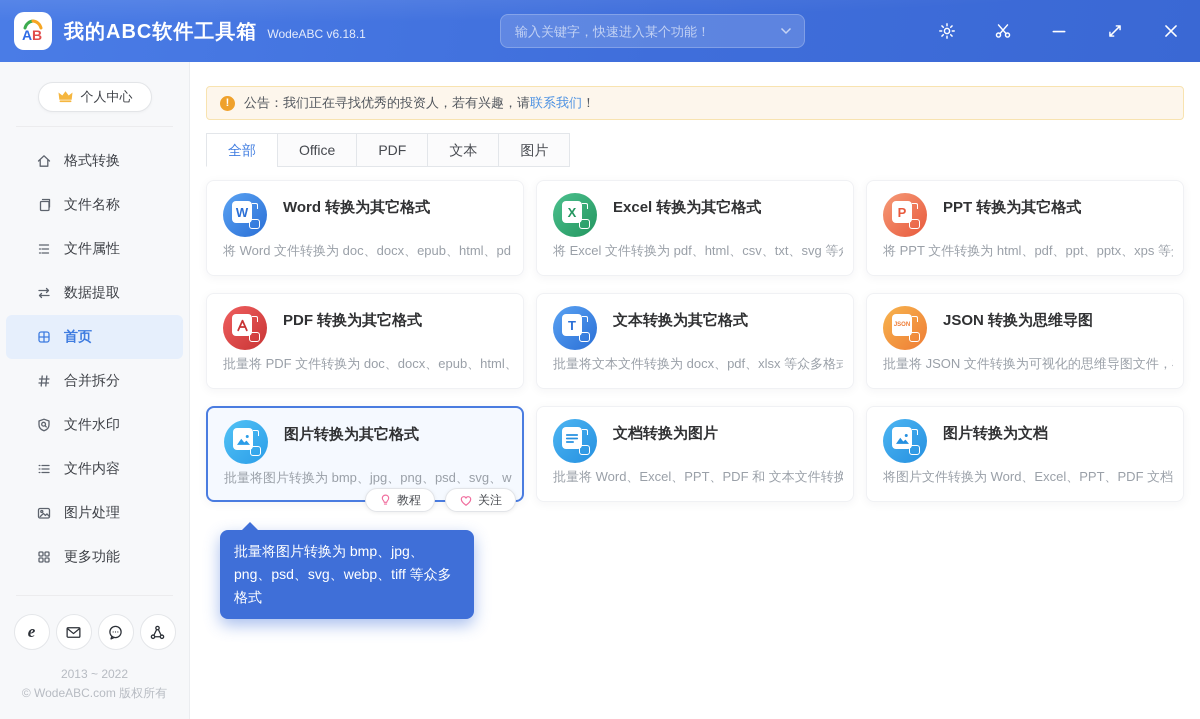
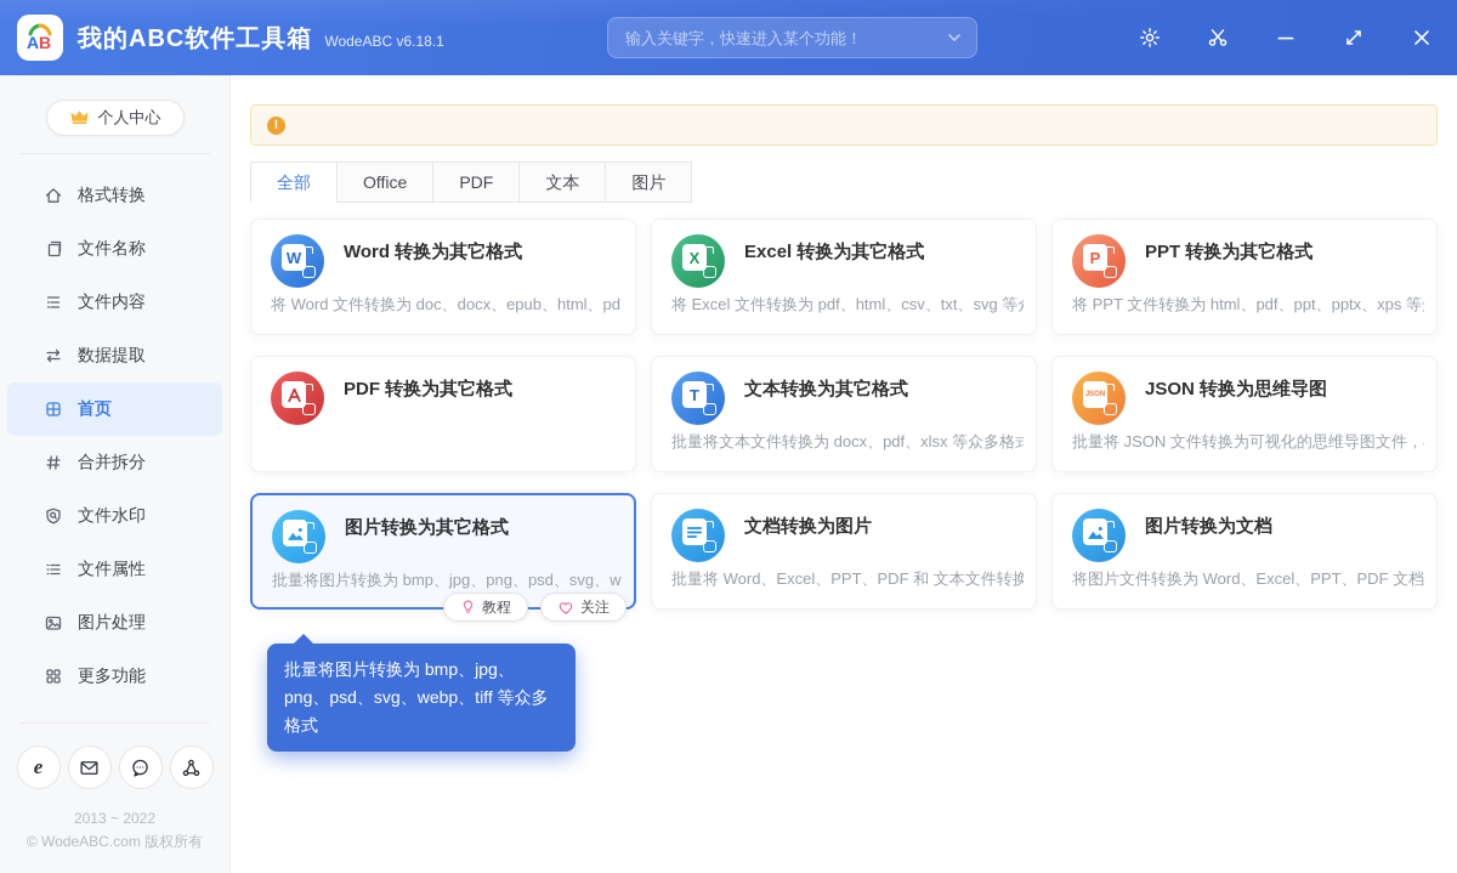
  输入关键字，快速进入某个功能！
  个人中心
  格式转换
  文件名称
- 文件属性
+ 文件内容
  数据提取
  首页
  合并拆分
  文件水印
- 文件内容
+ 文件属性
  图片处理
  更多功能
  e
  2013 ~ 2022
  © WodeABC.com 版权所有
  !
- 公告：我们正在寻找优秀的投资人，若有兴趣，请联系我们！
  全部
  Office
  PDF
  文本
  图片
  W
  Word 转换为其它格式
  将 Word 文件转换为 doc、docx、epub、html、pd
  X
  Excel 转换为其它格式
  将 Excel 文件转换为 pdf、html、csv、txt、svg 等
  P
  PPT 转换为其它格式
  将 PPT 文件转换为 html、pdf、ppt、pptx、xps 等
  PDF 转换为其它格式
- 批量将 PDF 文件转换为 doc、docx、epub、html、
  T
  文本转换为其它格式
  批量将文本文件转换为 docx、pdf、xlsx 等众多格式
  JSON 转换为思维导图
  批量将 JSON 文件转换为可视化的思维导图文件，
  图片转换为其它格式
  批量将图片转换为 bmp、jpg、png、psd、svg、w
  教程
  关注
  文档转换为图片
  批量将 Word、Excel、PPT、PDF 和 文本文件转换
  图片转换为文档
  将图片文件转换为 Word、Excel、PPT、PDF 文档
  批量将图片转换为 bmp、jpg、png、psd、svg、webp、tiff 等众多格式
